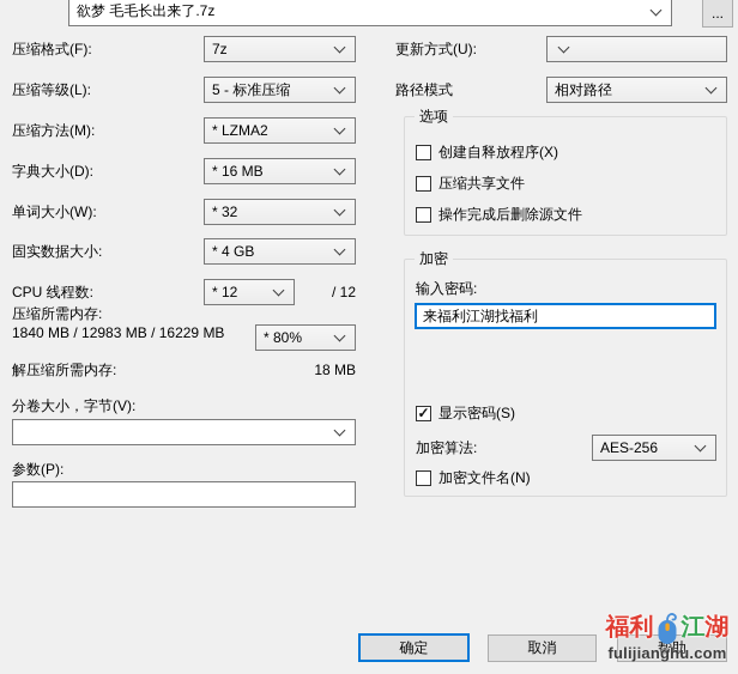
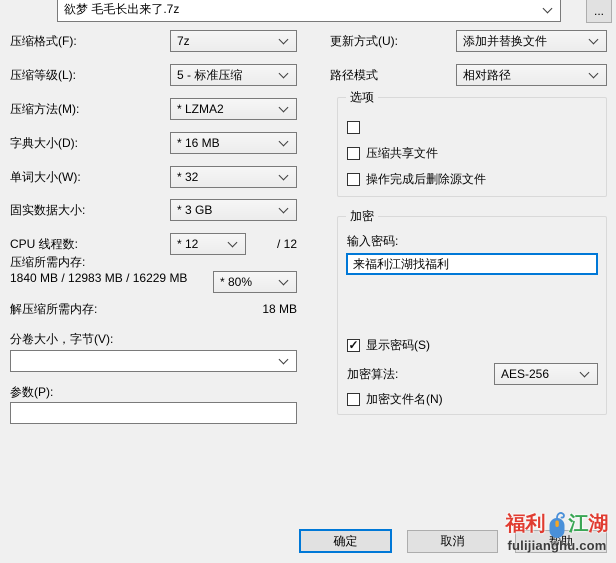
  欲梦 毛毛长出来了.7z
  ...
  压缩格式(F):
  7z
  压缩等级(L):
  5 - 标准压缩
  压缩方法(M):
  * LZMA2
  字典大小(D):
  * 16 MB
  单词大小(W):
  * 32
  固实数据大小:
- * 4 GB
+ * 3 GB
  CPU 线程数:
  * 12
  / 12
  压缩所需内存:
  1840 MB / 12983 MB / 16229 MB
  * 80%
  解压缩所需内存:
  18 MB
  分卷大小，字节(V):
  参数(P):
  更新方式(U):
+ 添加并替换文件
  路径模式
  相对路径
  选项
- 创建自释放程序(X)
  压缩共享文件
  操作完成后删除源文件
  加密
  输入密码:
  来福利江湖找福利
  ✓
  显示密码(S)
  加密算法:
  AES-256
  加密文件名(N)
  确定
  取消
  帮助
  福
  利
  江
  湖
  fulijianghu.com
